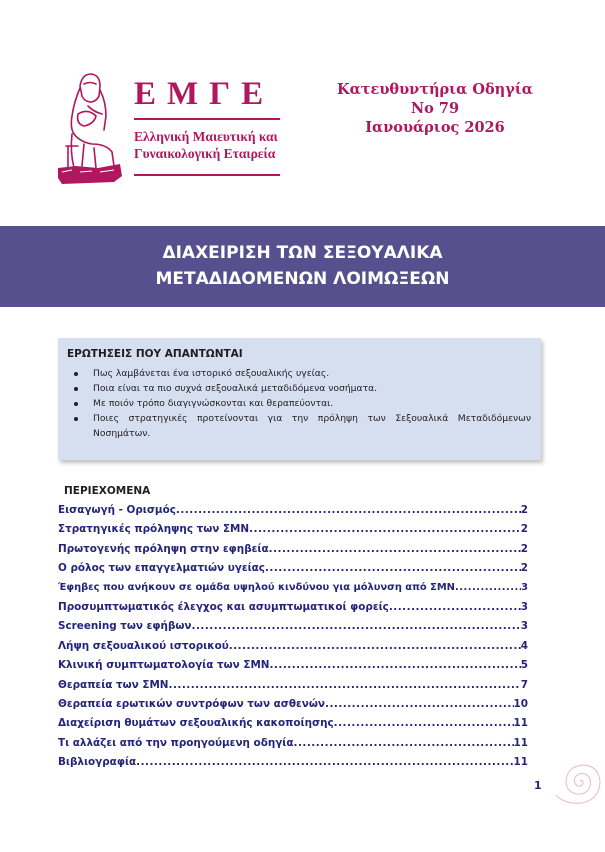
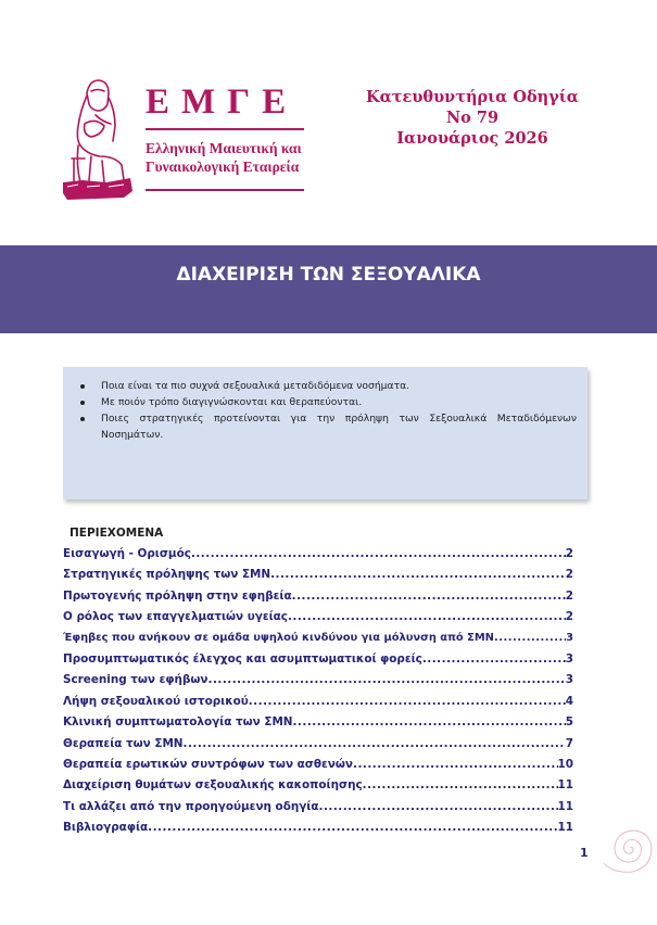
  ΕΜΓΕ
  Ελληνική Μαιευτική και
  Γυναικολογική Εταιρεία
  Κατευθυντήρια Οδηγία
  Νο 79
  Ιανουάριος 2026
  ΔΙΑΧΕΙΡΙΣΗ ΤΩΝ ΣΕΞΟΥΑΛΙΚΑ
- ΜΕΤΑΔΙΔΟΜΕΝΩΝ ΛΟΙΜΩΞΕΩΝ
- ΕΡΩΤΗΣΕΙΣ ΠΟΥ ΑΠΑΝΤΩΝΤΑΙ
- Πως λαμβάνεται ένα ιστορικό σεξουαλικής υγείας.
  Ποια είναι τα πιο συχνά σεξουαλικά μεταδιδόμενα νοσήματα.
  Με ποιόν τρόπο διαγιγνώσκονται και θεραπεύονται.
  Ποιες στρατηγικές προτείνονται για την πρόληψη των Σεξουαλικά Μεταδιδόμενων Νοσημάτων.
  ΠΕΡΙΕΧΟΜΕΝΑ
  Εισαγωγή - Ορισμός
  2
  Στρατηγικές πρόληψης των ΣΜΝ
  2
  Πρωτογενής πρόληψη στην εφηβεία
  2
  Ο ρόλος των επαγγελματιών υγείας
  2
  Έφηβες που ανήκουν σε ομάδα υψηλού κινδύνου για μόλυνση από ΣΜΝ
  3
  Προσυμπτωματικός έλεγχος και ασυμπτωματικοί φορείς
  3
  Screening των εφήβων
  3
  Λήψη σεξουαλικού ιστορικού
  4
  Κλινική συμπτωματολογία των ΣΜΝ
  5
  Θεραπεία των ΣΜΝ
  7
  Θεραπεία ερωτικών συντρόφων των ασθενών
  10
  Διαχείριση θυμάτων σεξουαλικής κακοποίησης
  11
  Τι αλλάζει από την προηγούμενη οδηγία
  11
  Βιβλιογραφία
  11
  1
